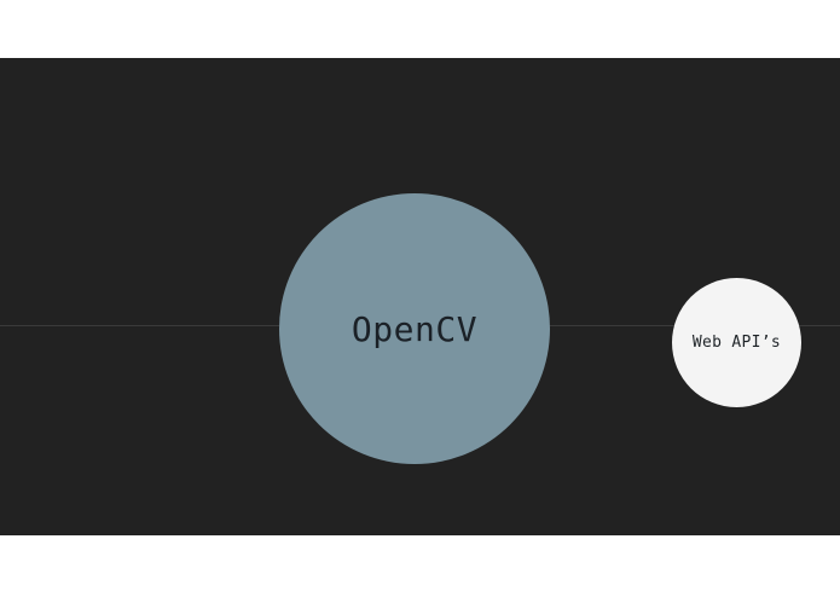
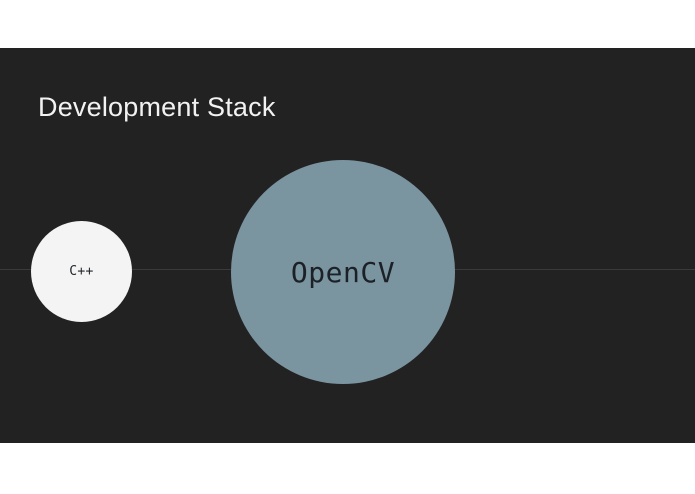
+ Development Stack
+ C++
  OpenCV
- Web API’s
